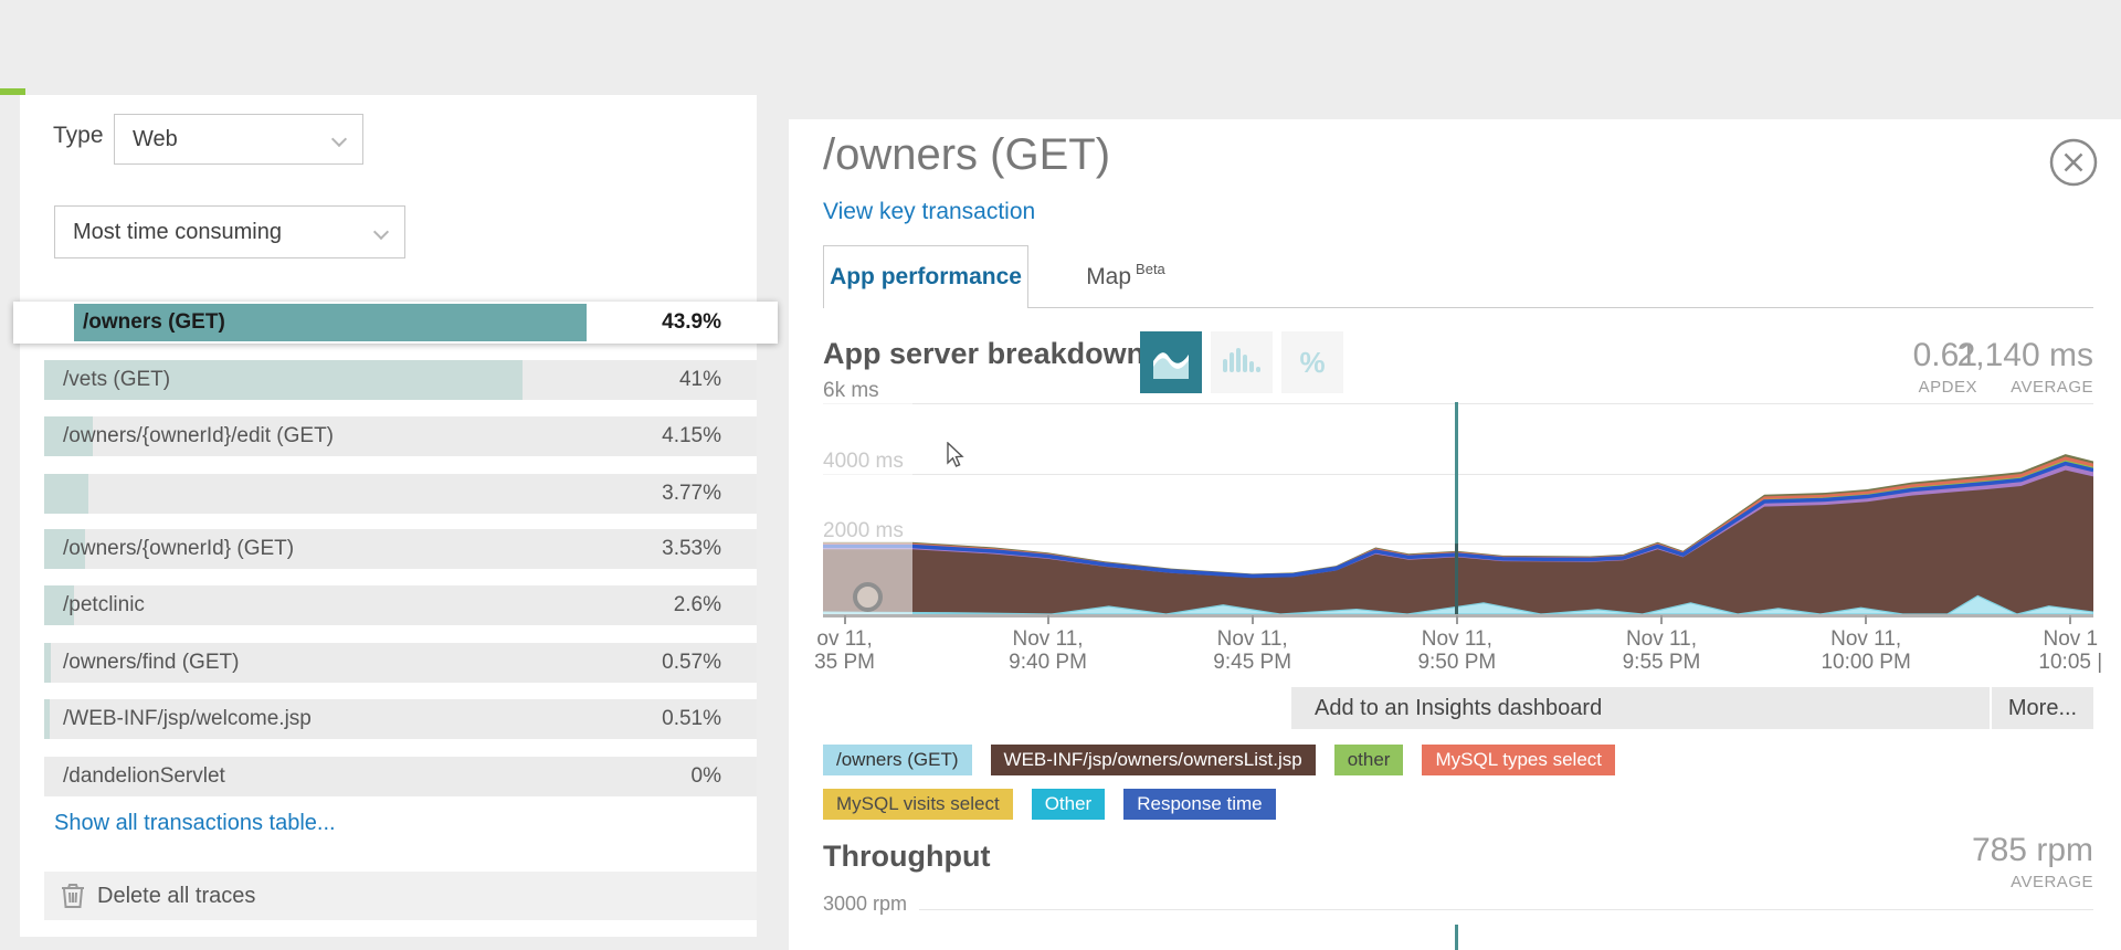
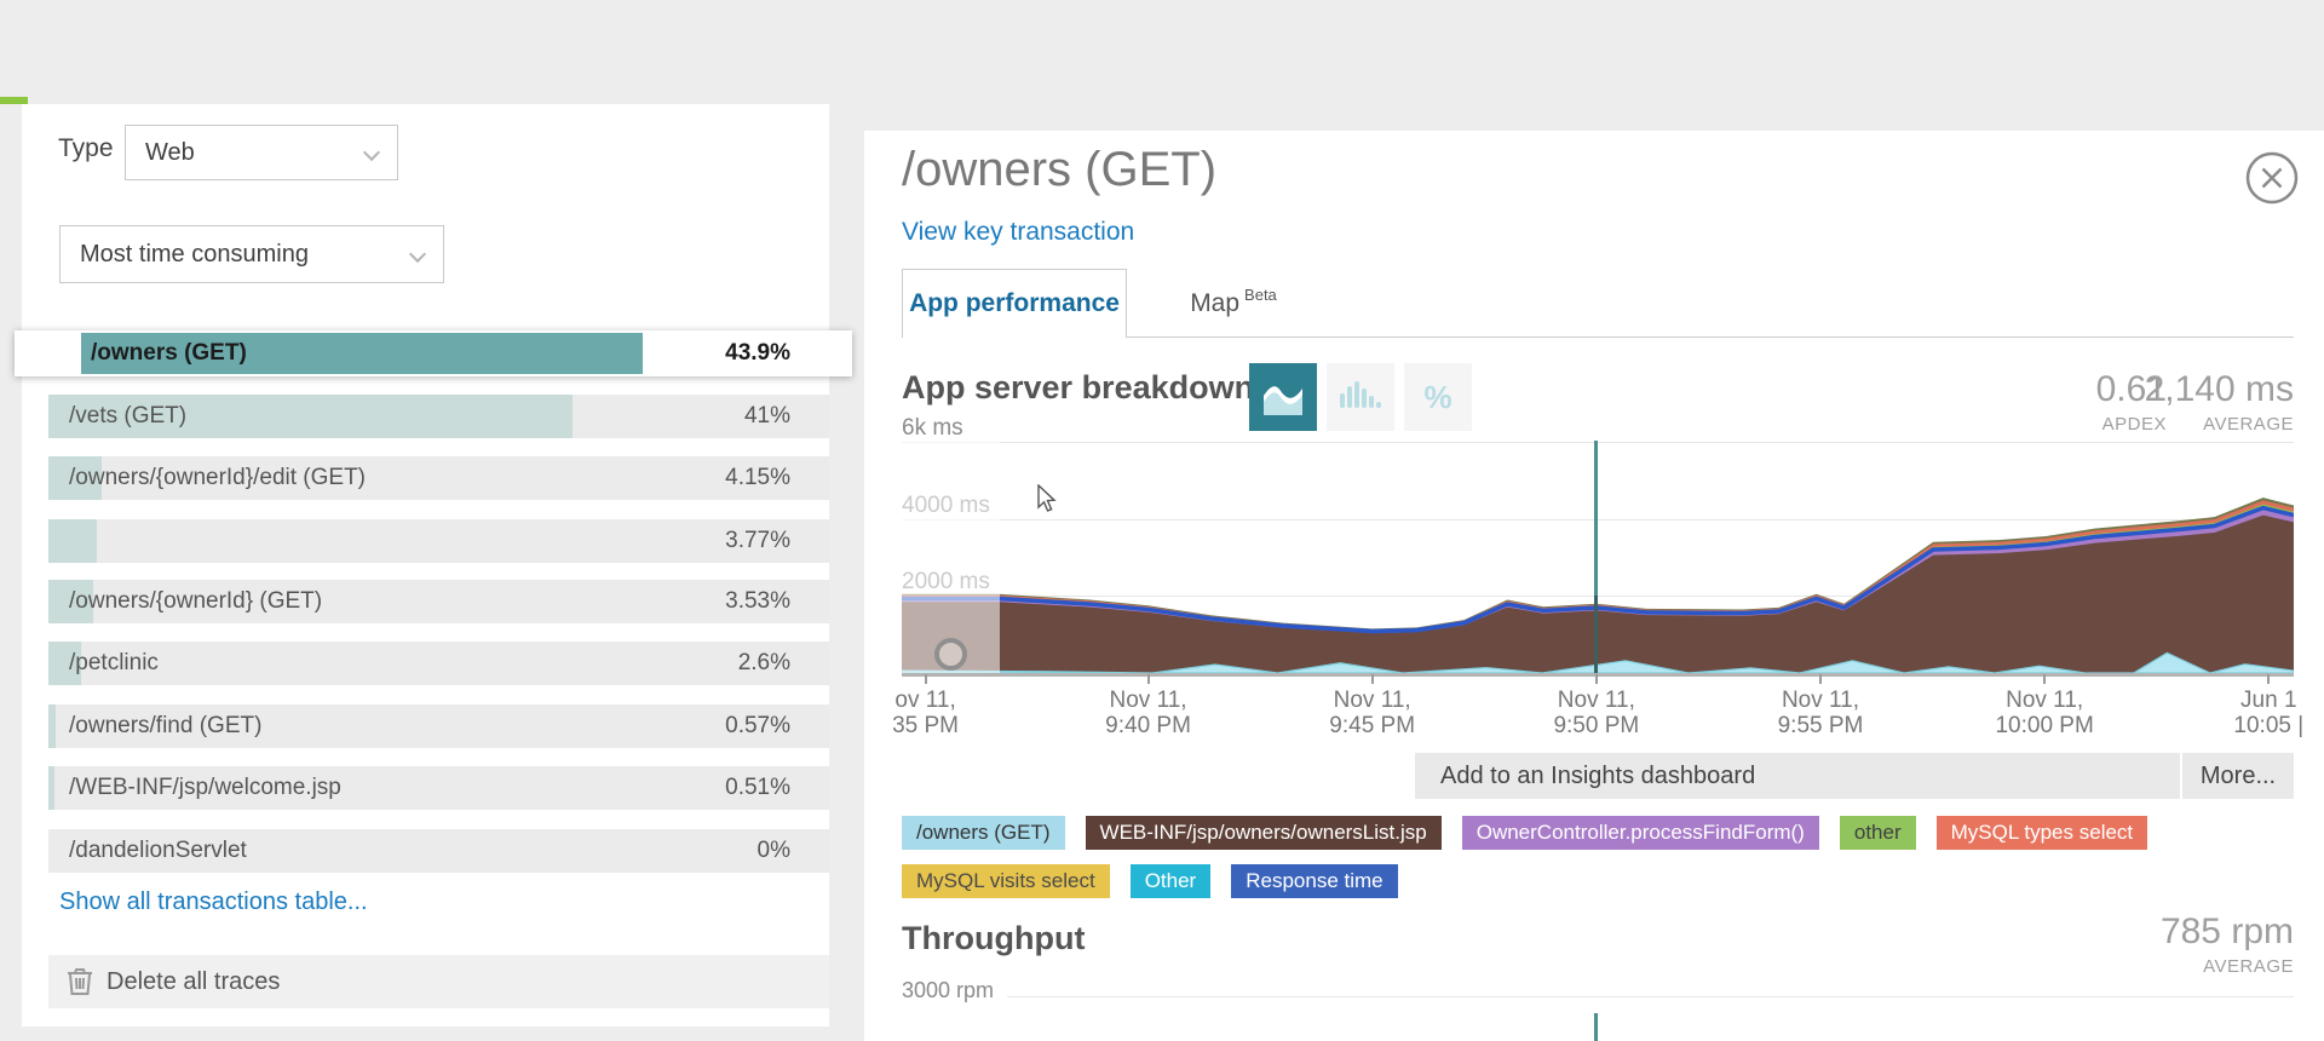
  Type
  Web
  Most time consuming
  /owners (GET)
  43.9%
  /vets (GET)
  41%
  /owners/{ownerId}/edit (GET)
  4.15%
  3.77%
  /owners/{ownerId} (GET)
  3.53%
  /petclinic
  2.6%
  /owners/find (GET)
  0.57%
  /WEB-INF/jsp/welcome.jsp
  0.51%
  /dandelionServlet
  0%
  Show all transactions table...
  Delete all traces
  /owners (GET)
  View key transaction
  App performance
  Map
  Beta
  App server breakdown
  %
  0.61
  APDEX
  2,140 ms
  AVERAGE
  6k ms
  4000 ms
  2000 ms
  ov 11,
  35 PM
  Nov 11,
  9:40 PM
  Nov 11,
  9:45 PM
  Nov 11,
  9:50 PM
  Nov 11,
  9:55 PM
  Nov 11,
  10:00 PM
- Nov 1
+ Jun 1
  10:05 |
  Add to an Insights dashboard
  More...
  /owners (GET)
  WEB-INF/jsp/owners/ownersList.jsp
+ OwnerController.processFindForm()
  other
  MySQL types select
  MySQL visits select
  Other
  Response time
  Throughput
  785 rpm
  AVERAGE
  3000 rpm
